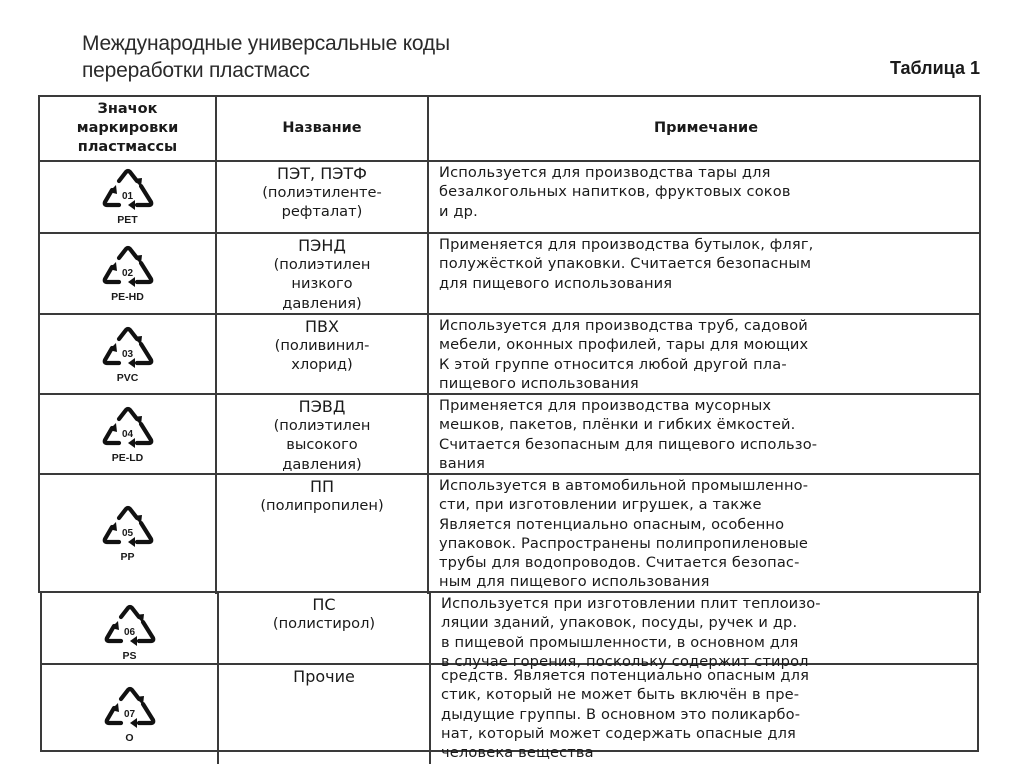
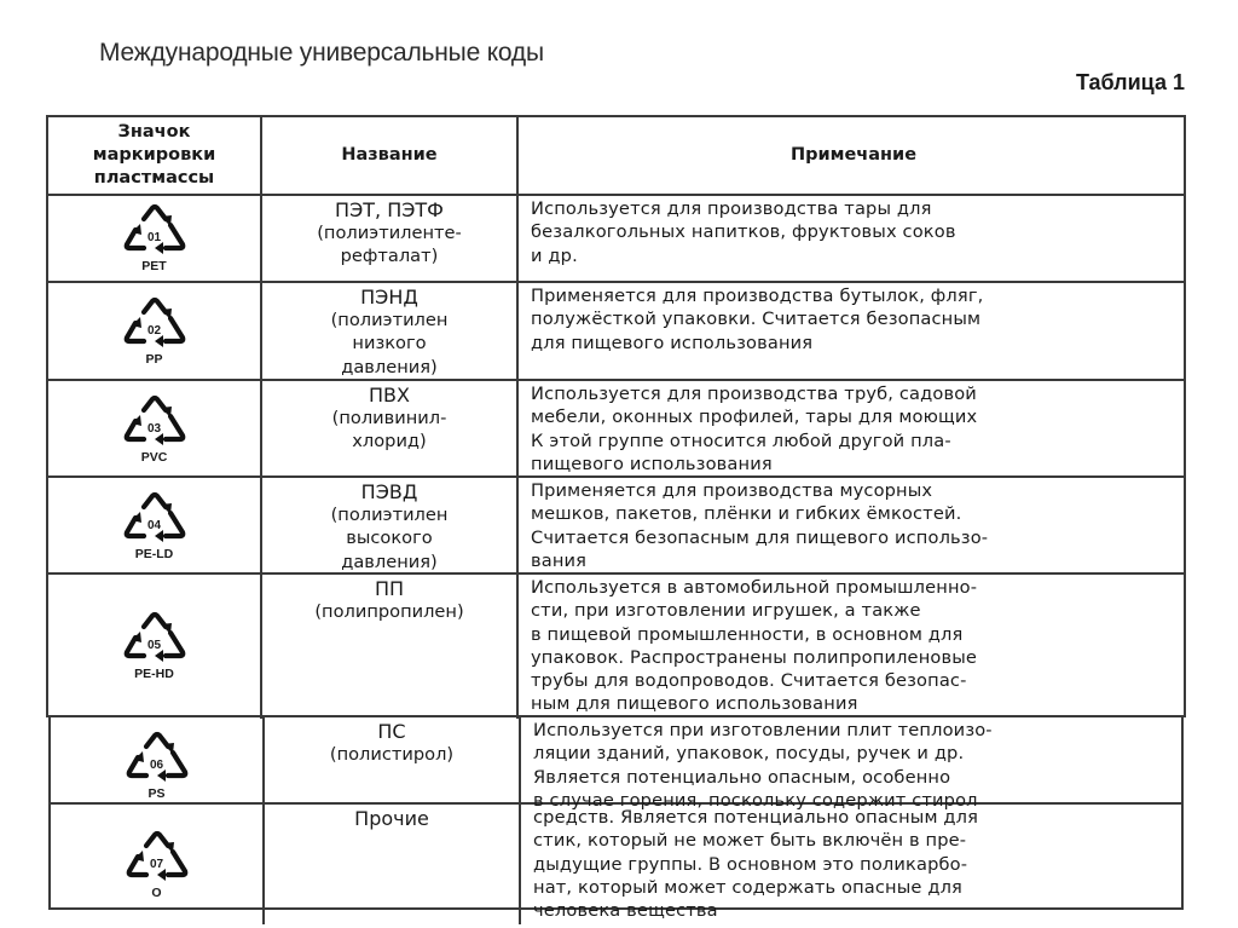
  Международные универсальные коды
- переработки пластмасс
  Таблица 1
  Значок
  маркировки
  пластмассы
  Название
  Примечание
  01
  PET
  ПЭТ, ПЭТФ
  (полиэтиленте-
  рефталат)
  Используется для производства тары для
  безалкогольных напитков, фруктовых соков
  и др.
  02
- PE-HD
+ PP
  ПЭНД
  (полиэтилен
  низкого
  давления)
  Применяется для производства бутылок, фляг,
  полужёсткой упаковки. Считается безопасным
  для пищевого использования
  03
  PVC
  ПВХ
  (поливинил-
  хлорид)
  Используется для производства труб, садовой
  мебели, оконных профилей, тары для моющих
  К этой группе относится любой другой пла-
  пищевого использования
  04
  PE-LD
  ПЭВД
  (полиэтилен
  высокого
  давления)
  Применяется для производства мусорных
  мешков, пакетов, плёнки и гибких ёмкостей.
  Считается безопасным для пищевого использо-
  вания
  05
- PP
+ PE-HD
  ПП
  (полипропилен)
  Используется в автомобильной промышленно-
  сти, при изготовлении игрушек, а также
- Является потенциально опасным, особенно
+ в пищевой промышленности, в основном для
  упаковок. Распространены полипропиленовые
  трубы для водопроводов. Считается безопас-
  ным для пищевого использования
  06
  PS
  ПС
  (полистирол)
  Используется при изготовлении плит теплоизо-
  ляции зданий, упаковок, посуды, ручек и др.
- в пищевой промышленности, в основном для
+ Является потенциально опасным, особенно
  в случае горения, поскольку содержит стирол
  07
  O
  Прочие
  средств. Является потенциально опасным для
  стик, который не может быть включён в пре-
  дыдущие группы. В основном это поликарбо-
  нат, который может содержать опасные для
  человека вещества
